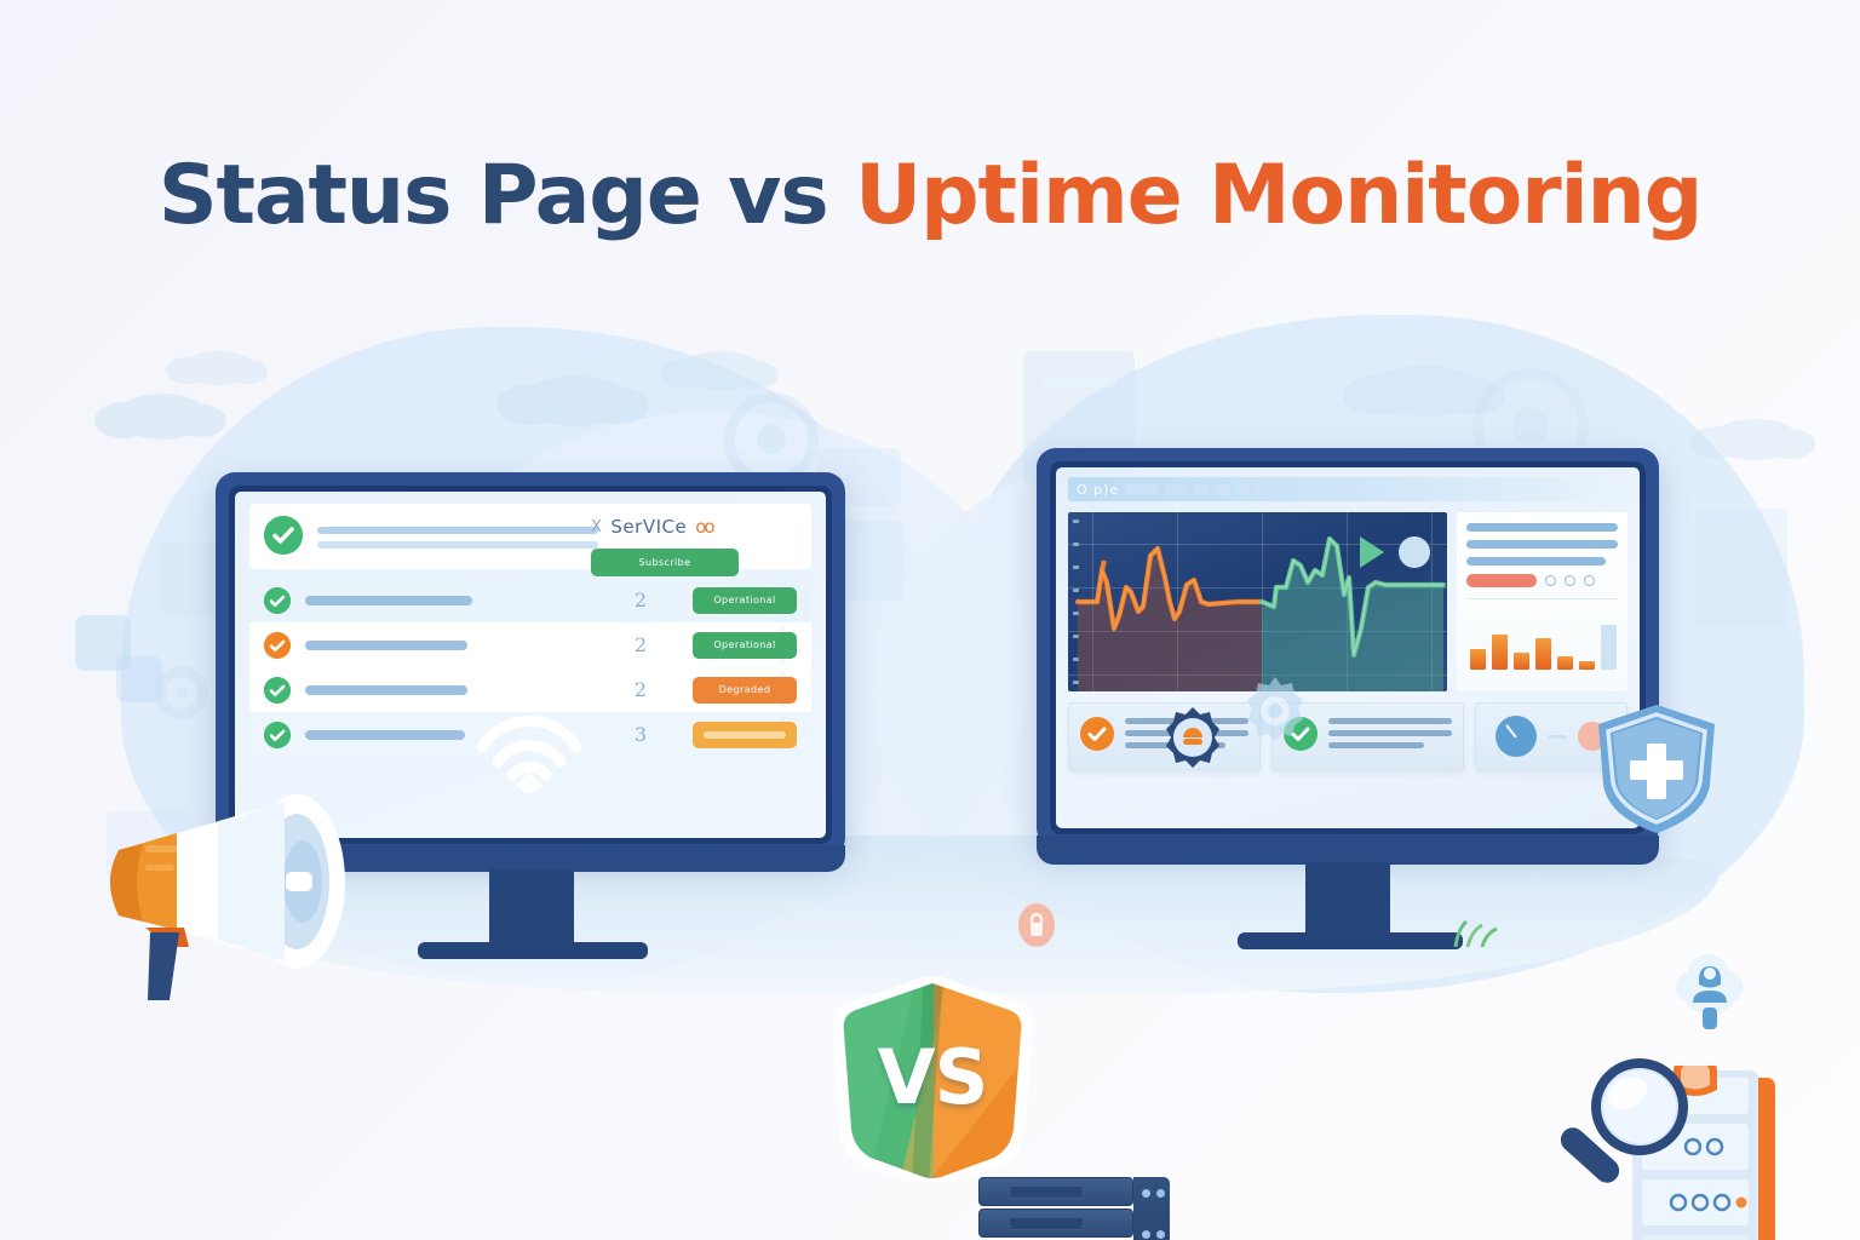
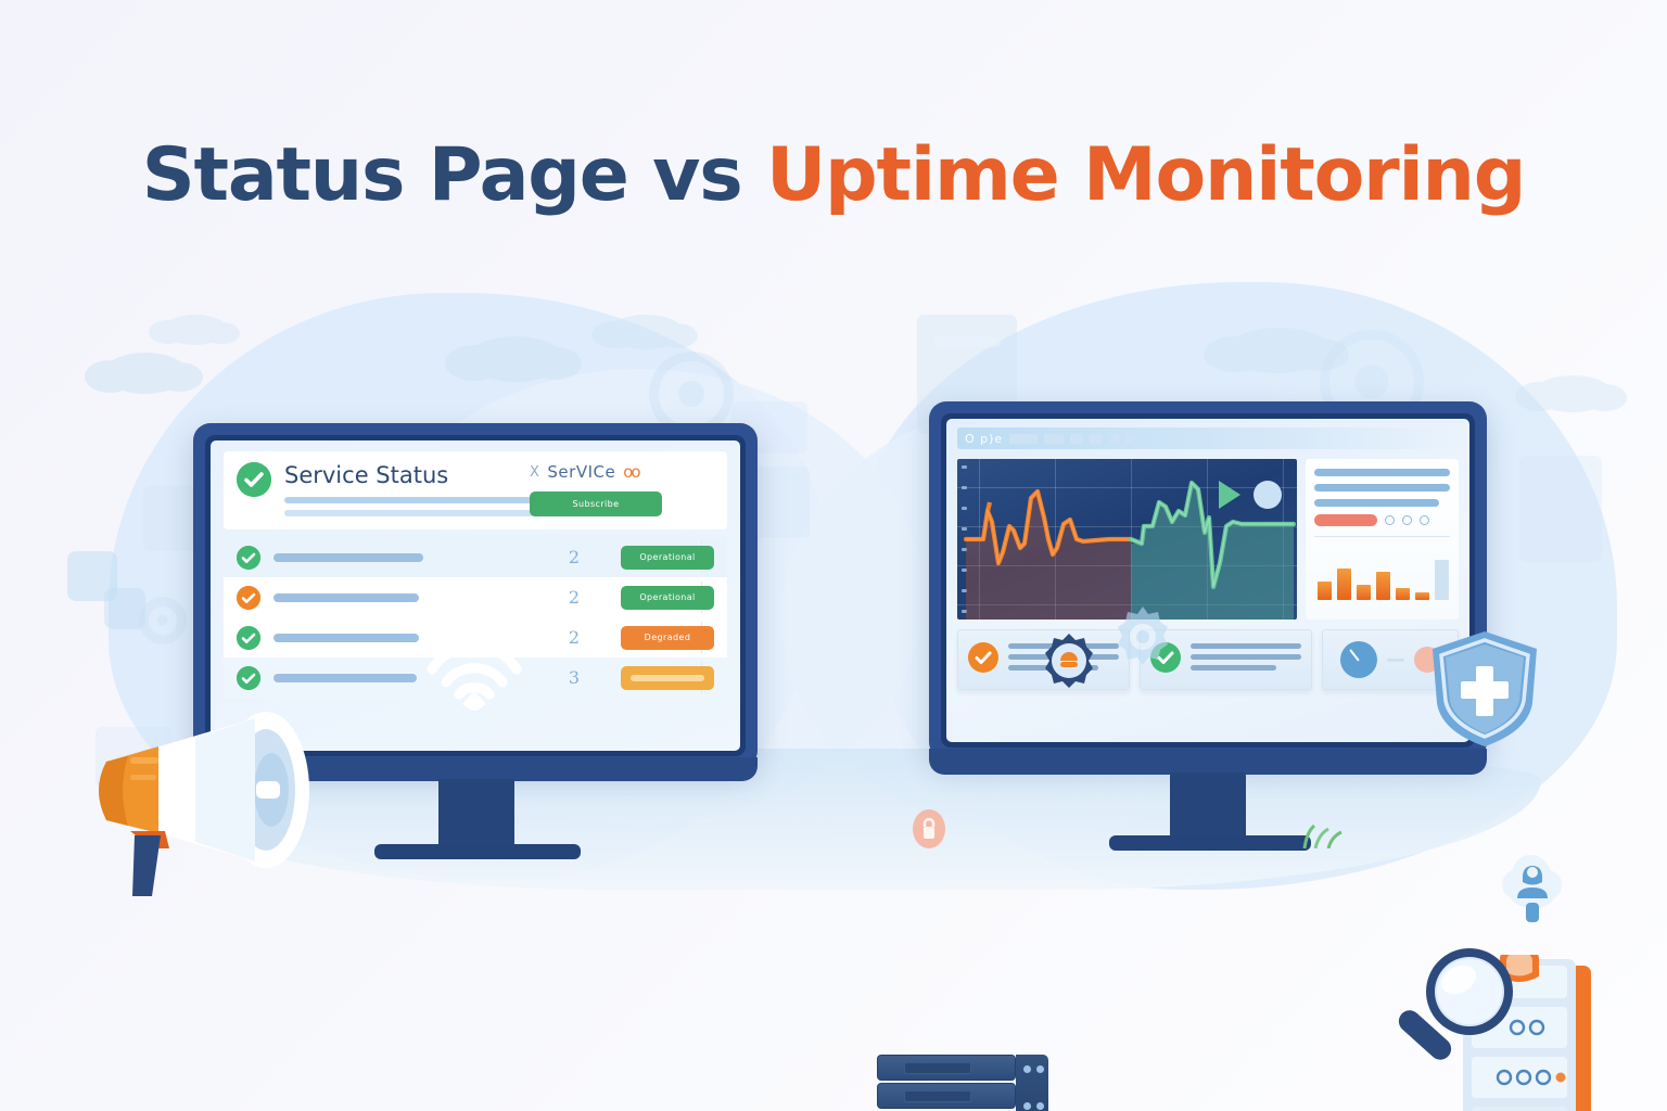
  Status Page vs Uptime Monitoring
+ Service Status
  X
  SerVICe
  oo
  Subscribe
  2
  Operational
  2
  Operational
  2
  Degraded
  3
- VS
  O p)e
